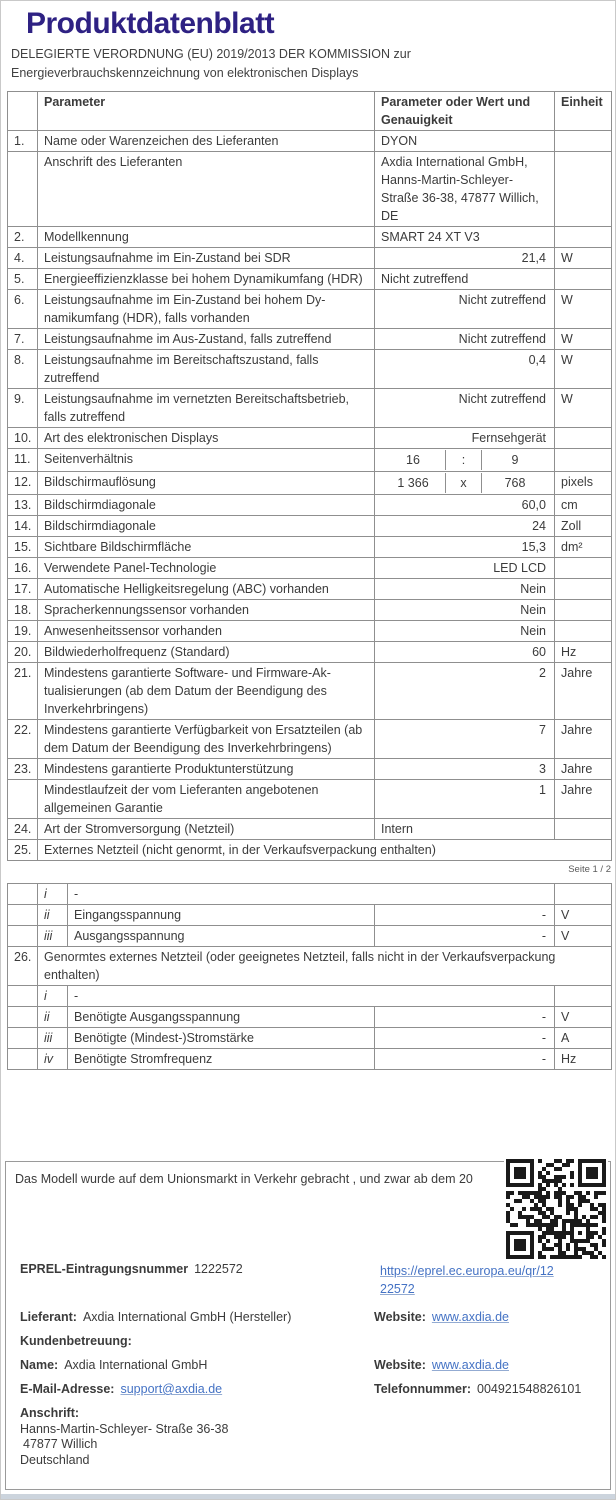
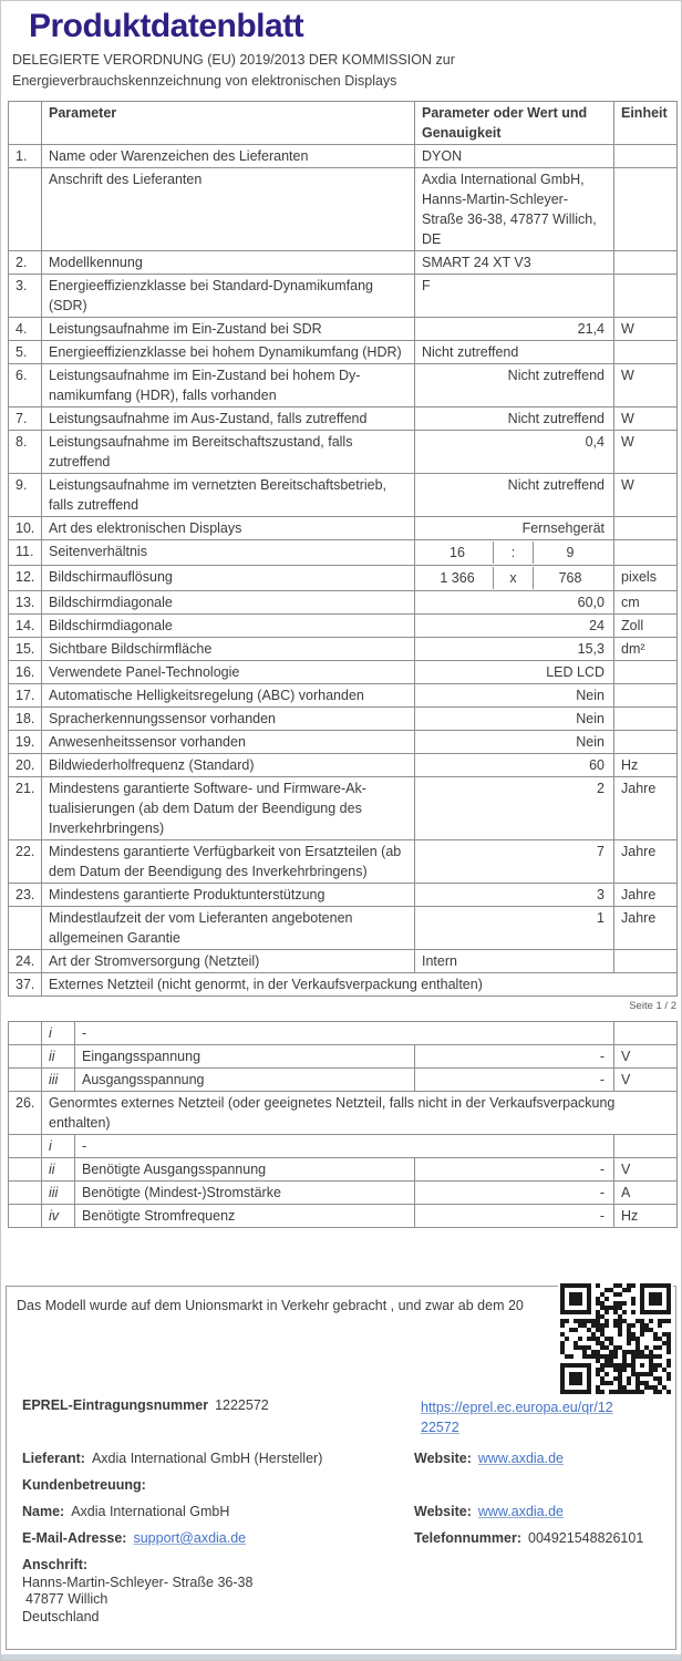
  Produktdatenblatt
  DELEGIERTE VERORDNUNG (EU) 2019/2013 DER KOMMISSION zur
  Energieverbrauchskennzeichnung von elektronischen Displays
  	Parameter	Parameter oder Wert und Genauigkeit	Einheit
  1.	Name oder Warenzeichen des Lieferanten	DYON
  	Anschrift des Lieferanten	Axdia International GmbH, Hanns-Martin-Schleyer-Straße 36-38, 47877 Wil­lich, DE
  2.	Modellkennung	SMART 24 XT V3
+ 3.	Energieeffizienzklasse bei Standard-Dynamikumfang (SDR)	F
  4.	Leistungsaufnahme im Ein-Zustand bei SDR	21,4	W
  5.	Energieeffizienzklasse bei hohem Dynamikumfang (HDR)	Nicht zutreffend
  6.	Leistungsaufnahme im Ein-Zustand bei hohem Dy­namikumfang (HDR), falls vorhanden	Nicht zutreffend	W
  7.	Leistungsaufnahme im Aus-Zustand, falls zutreffend	Nicht zutreffend	W
  8.	Leistungsaufnahme im Bereitschaftszustand, falls zutreffend	0,4	W
  9.	Leistungsaufnahme im vernetzten Bereitschaftsbe­trieb, falls zutreffend	Nicht zutreffend	W
  10.	Art des elektronischen Displays	Fernsehgerät
  11.	Seitenverhältnis	16 : 9
  12.	Bildschirmauflösung	1 366 x 768	pixels
  13.	Bildschirmdiagonale	60,0	cm
  14.	Bildschirmdiagonale	24	Zoll
  15.	Sichtbare Bildschirmfläche	15,3	dm²
  16.	Verwendete Panel-Technologie	LED LCD
  17.	Automatische Helligkeitsregelung (ABC) vorhanden	Nein
  18.	Spracherkennungssensor vorhanden	Nein
  19.	Anwesenheitssensor vorhanden	Nein
  20.	Bildwiederholfrequenz (Standard)	60	Hz
  21.	Mindestens garantierte Software- und Firmware-Ak­tualisierungen (ab dem Datum der Beendigung des Inverkehrbringens)	2	Jahre
  22.	Mindestens garantierte Verfügbarkeit von Ersatztei­len (ab dem Datum der Beendigung des Inverkehr­bringens)	7	Jahre
  23.	Mindestens garantierte Produktunterstützung	3	Jahre
  	Mindestlaufzeit der vom Lieferanten angebotenen allgemeinen Garantie	1	Jahre
  24.	Art der Stromversorgung (Netzteil)	Intern
- 25.	Externes Netzteil (nicht genormt, in der Verkaufsverpackung enthalten)
+ 37.	Externes Netzteil (nicht genormt, in der Verkaufsverpackung enthalten)
  Seite 1 / 2
  	i	-
  	ii	Eingangsspannung	-	V
  	iii	Ausgangsspannung	-	V
  26.	Genormtes externes Netzteil (oder geeignetes Netzteil, falls nicht in der Verkaufsverpackung enthalten)
  	i	-
  	ii	Benötigte Ausgangsspannung	-	V
  	iii	Benötigte (Mindest-)Stromstärke	-	A
  	iv	Benötigte Stromfrequenz	-	Hz
  Das Modell wurde auf dem Unionsmarkt in Verkehr gebracht , und zwar ab dem 20
  EPREL-Eintragungsnummer 1222572
  https://eprel.ec.europa.eu/qr/12
  22572
  Lieferant: Axdia International GmbH (Hersteller)
  Website: www.axdia.de
  Kundenbetreuung:
  Name: Axdia International GmbH
  Website: www.axdia.de
  E-Mail-Adresse: support@axdia.de
  Telefonnummer: 004921548826101
  Anschrift:
  Hanns-Martin-Schleyer- Straße 36-38
  47877 Willich
  Deutschland
